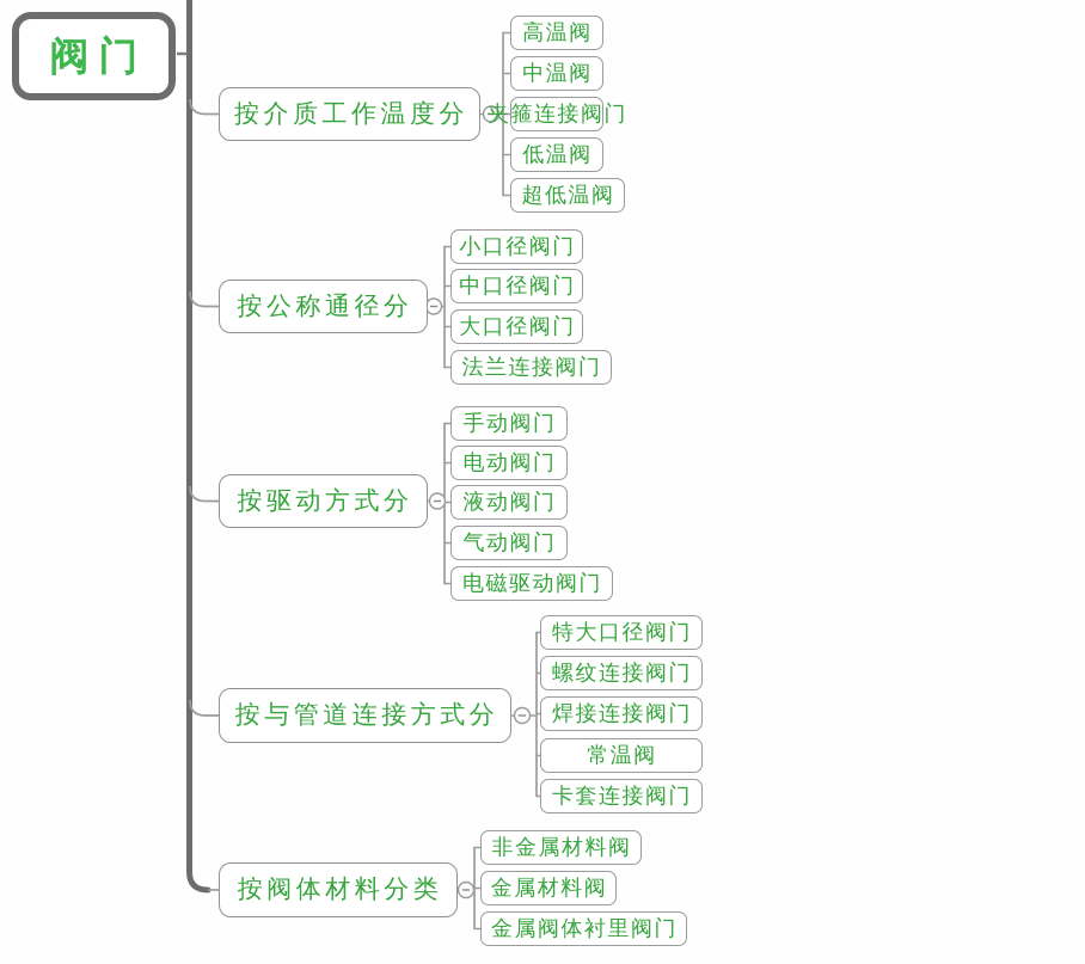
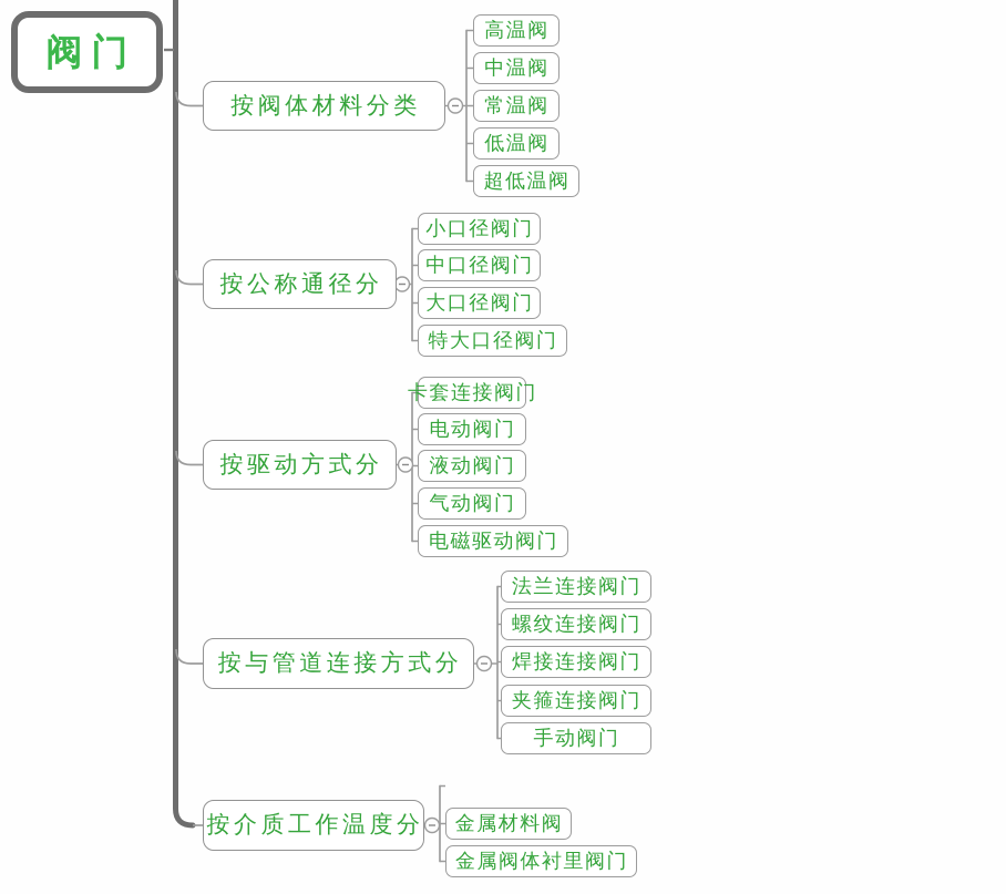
  阀门
- 按介质工作温度分
+ 按阀体材料分类
  高温阀
  中温阀
- 夹箍连接阀门
+ 常温阀
  低温阀
  超低温阀
  按公称通径分
  小口径阀门
  中口径阀门
  大口径阀门
- 法兰连接阀门
+ 特大口径阀门
  按驱动方式分
- 手动阀门
+ 卡套连接阀门
  电动阀门
  液动阀门
  气动阀门
  电磁驱动阀门
  按与管道连接方式分
- 特大口径阀门
+ 法兰连接阀门
  螺纹连接阀门
  焊接连接阀门
- 常温阀
+ 夹箍连接阀门
- 卡套连接阀门
+ 手动阀门
- 按阀体材料分类
+ 按介质工作温度分
- 非金属材料阀
  金属材料阀
  金属阀体衬里阀门
